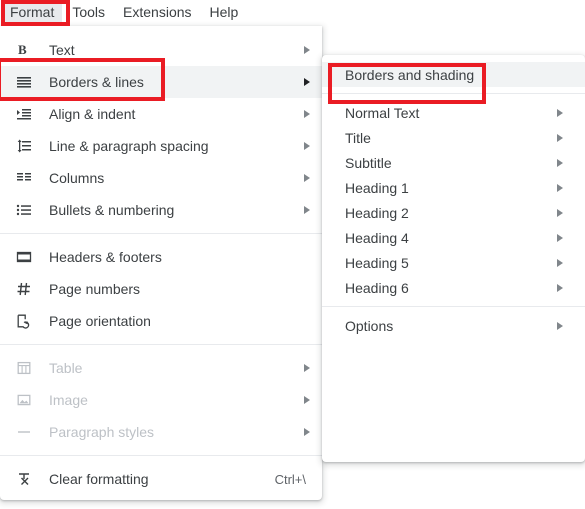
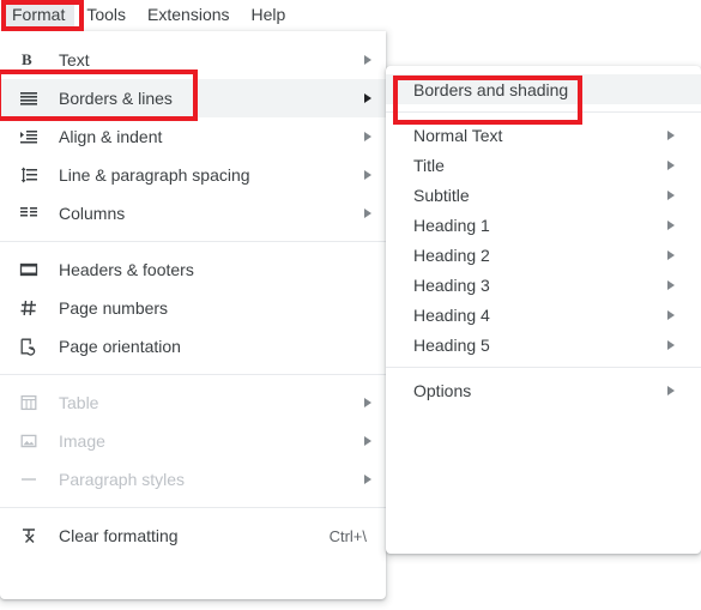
  Format
  Tools
  Extensions
  Help
  B
  Text
  Borders & lines
  Align & indent
  Line & paragraph spacing
  Columns
- Bullets & numbering
  Headers & footers
  Page numbers
  Page orientation
  Table
  Image
  Paragraph styles
  Clear formatting
  Ctrl+\
  Borders and shading
  Normal Text
  Title
  Subtitle
  Heading 1
  Heading 2
+ Heading 3
  Heading 4
  Heading 5
- Heading 6
  Options
